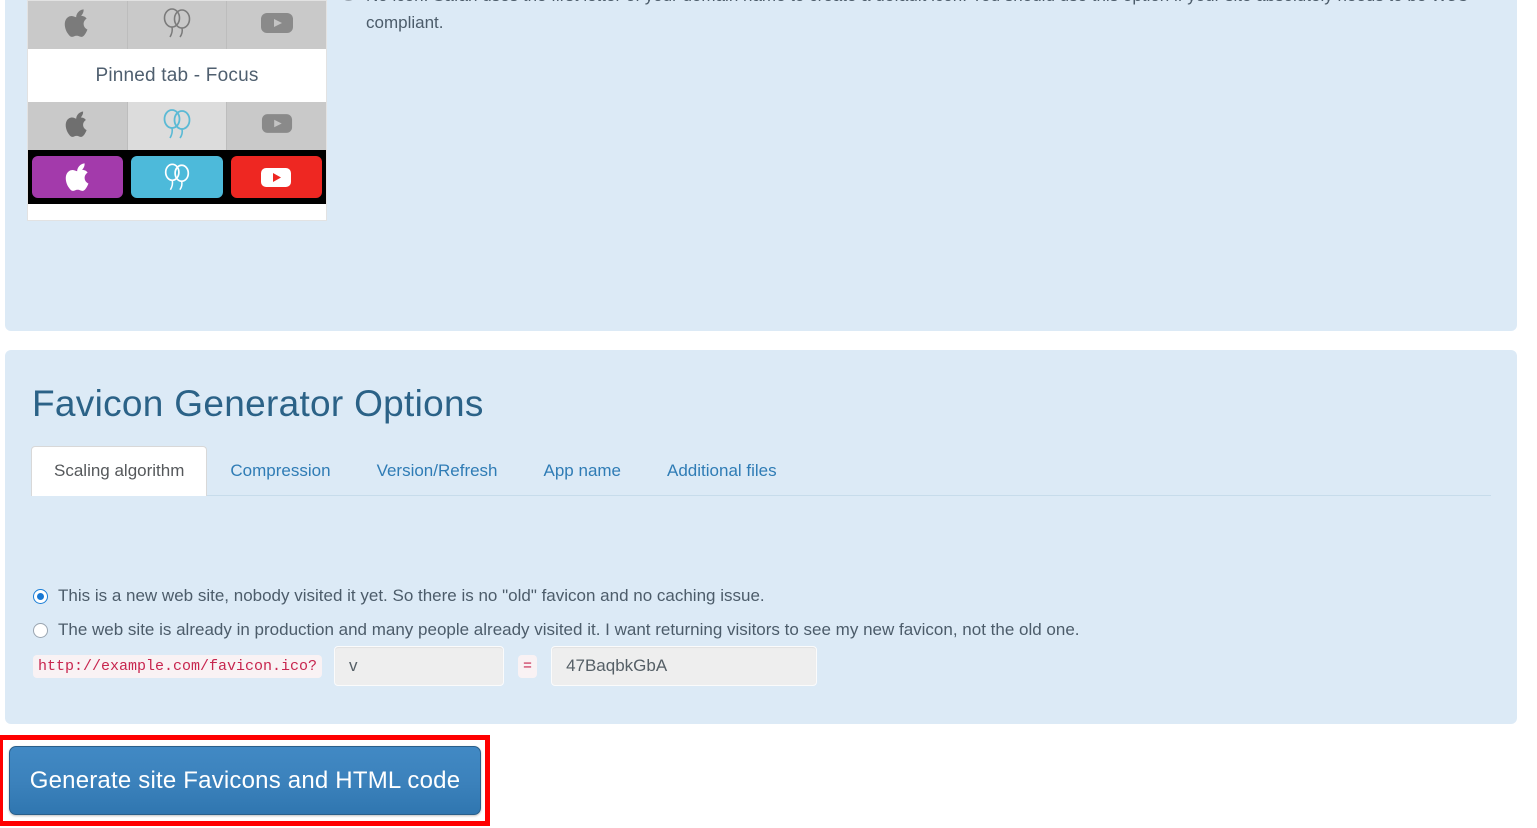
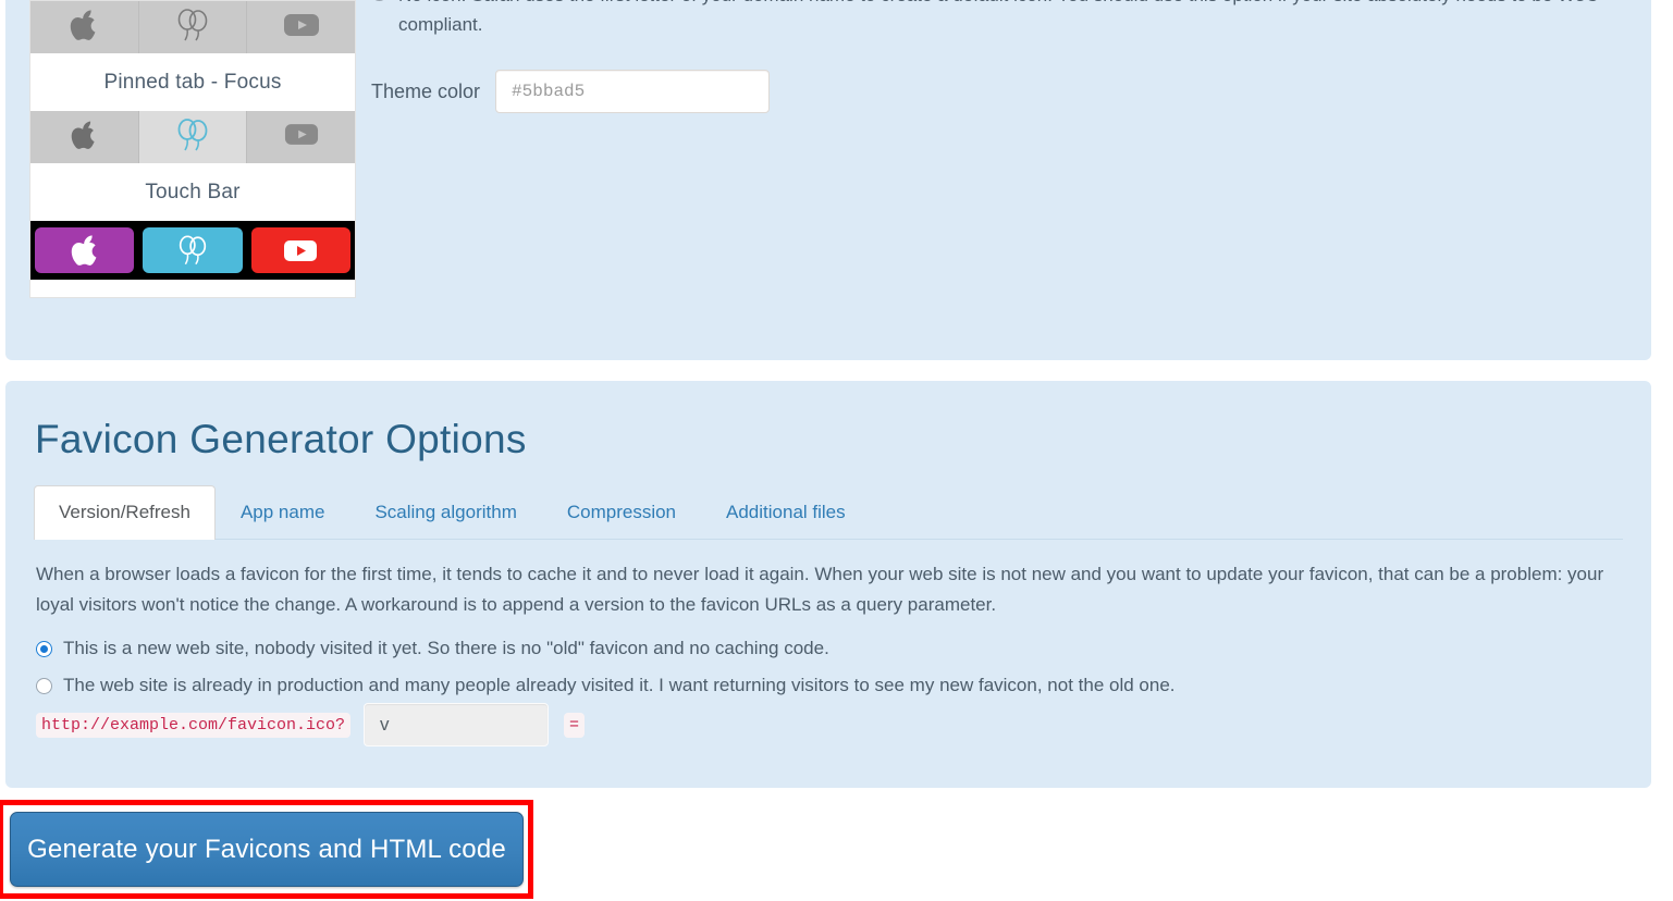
  Pinned tab - Focus
+ Touch Bar
+ Theme color
+ #5bbad5
  Favicon Generator Options
- Scaling algorithm
+ Version/Refresh
- Compression
+ App name
- Version/Refresh
+ Scaling algorithm
- App name
+ Compression
  Additional files
+ When a browser loads a favicon for the first time, it tends to cache it and to never load it again. When your web site is not new and you want to update your favicon, that can be a problem: your loyal visitors won't notice the change. A workaround is to append a version to the favicon URLs as a query parameter.
- This is a new web site, nobody visited it yet. So there is no "old" favicon and no caching issue.
+ This is a new web site, nobody visited it yet. So there is no "old" favicon and no caching code.
  The web site is already in production and many people already visited it. I want returning visitors to see my new favicon, not the old one.
  http://example.com/favicon.ico?
  v
  =
- 47BaqbkGbA
- Generate site Favicons and HTML code
+ Generate your Favicons and HTML code
